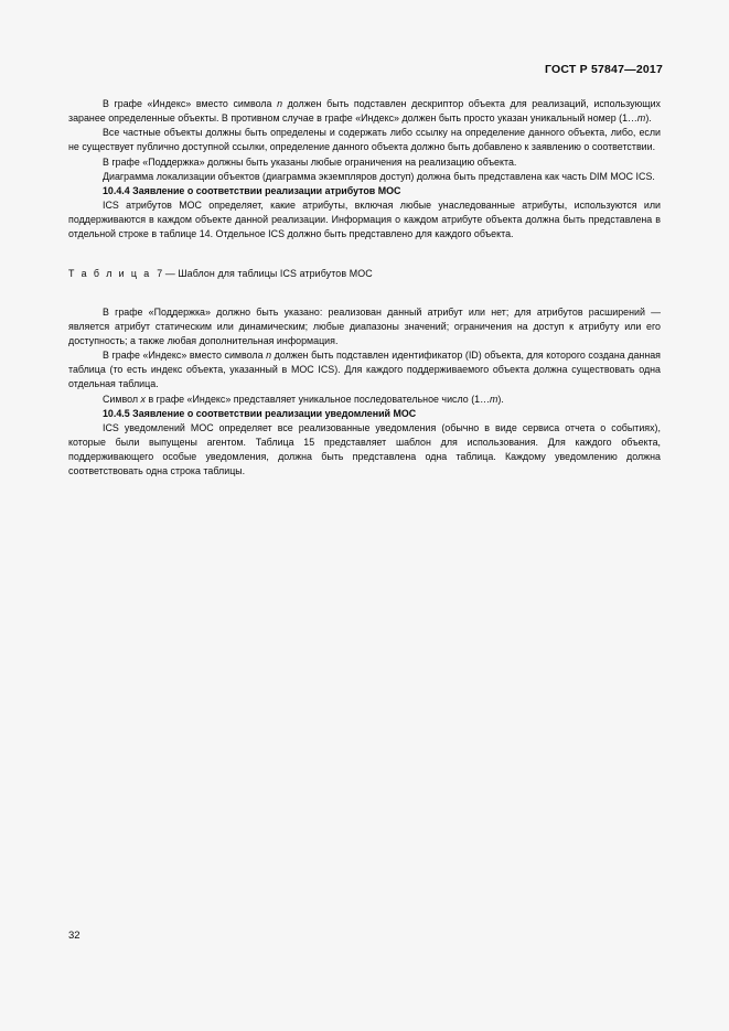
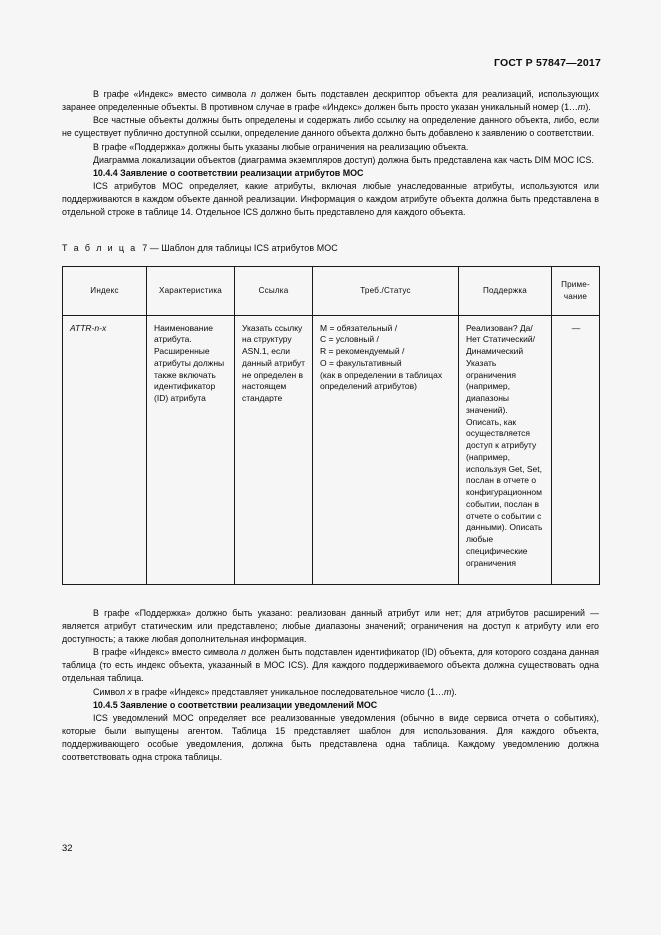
  ГОСТ Р 57847—2017
  В графе «Индекс» вместо символа n должен быть подставлен дескриптор объекта для реализаций, использующих заранее определенные объекты. В противном случае в графе «Индекс» должен быть просто указан уникальный номер (1…m).
  Все частные объекты должны быть определены и содержать либо ссылку на определение данного объекта, либо, если не существует публично доступной ссылки, определение данного объекта должно быть добавлено к заявлению о соответствии.
  В графе «Поддержка» должны быть указаны любые ограничения на реализацию объекта.
  Диаграмма локализации объектов (диаграмма экземпляров доступ) должна быть представлена как часть DIM MOC ICS.
  10.4.4 Заявление о соответствии реализации атрибутов MOC
  ICS атрибутов MOC определяет, какие атрибуты, включая любые унаследованные атрибуты, используются или поддерживаются в каждом объекте данной реализации. Информация о каждом атрибуте объекта должна быть представлена в отдельной строке в таблице 14. Отдельное ICS должно быть представлено для каждого объекта.
  Т а б л и ц а 7 — Шаблон для таблицы ICS атрибутов MOC
+ Индекс	Характеристика	Ссылка	Треб./Статус	Поддержка	Приме- чание
+ ATTR-n-x	Наименование атрибута. Расширенные атрибуты должны также включать идентификатор (ID) атрибута	Указать ссылку на структуру ASN.1, если данный атрибут не определен в настоящем стандарте	M = обязательный / C = условный / R = рекомендуемый / O = факультативный (как в определении в таблицах определений атрибутов)	Реализован? Да/Нет Статический/Динамический Указать ограничения (например, диапазоны значений). Описать, как осуществляется доступ к атрибуту (например, используя Get, Set, послан в отчете о конфигурационном событии, послан в отчете о событии с данными). Описать любые специфические ограничения	—
- В графе «Поддержка» должно быть указано: реализован данный атрибут или нет; для атрибутов расширений — является атрибут статическим или динамическим; любые диапазоны значений; ограничения на доступ к атрибуту или его доступность; а также любая дополнительная информация.
+ В графе «Поддержка» должно быть указано: реализован данный атрибут или нет; для атрибутов расширений — является атрибут статическим или представлено; любые диапазоны значений; ограничения на доступ к атрибуту или его доступность; а также любая дополнительная информация.
  В графе «Индекс» вместо символа n должен быть подставлен идентификатор (ID) объекта, для которого создана данная таблица (то есть индекс объекта, указанный в MOC ICS). Для каждого поддерживаемого объекта должна существовать одна отдельная таблица.
  Символ x в графе «Индекс» представляет уникальное последовательное число (1…m).
  10.4.5 Заявление о соответствии реализации уведомлений MOC
  ICS уведомлений MOC определяет все реализованные уведомления (обычно в виде сервиса отчета о событиях), которые были выпущены агентом. Таблица 15 представляет шаблон для использования. Для каждого объекта, поддерживающего особые уведомления, должна быть представлена одна таблица. Каждому уведомлению должна соответствовать одна строка таблицы.
  32
